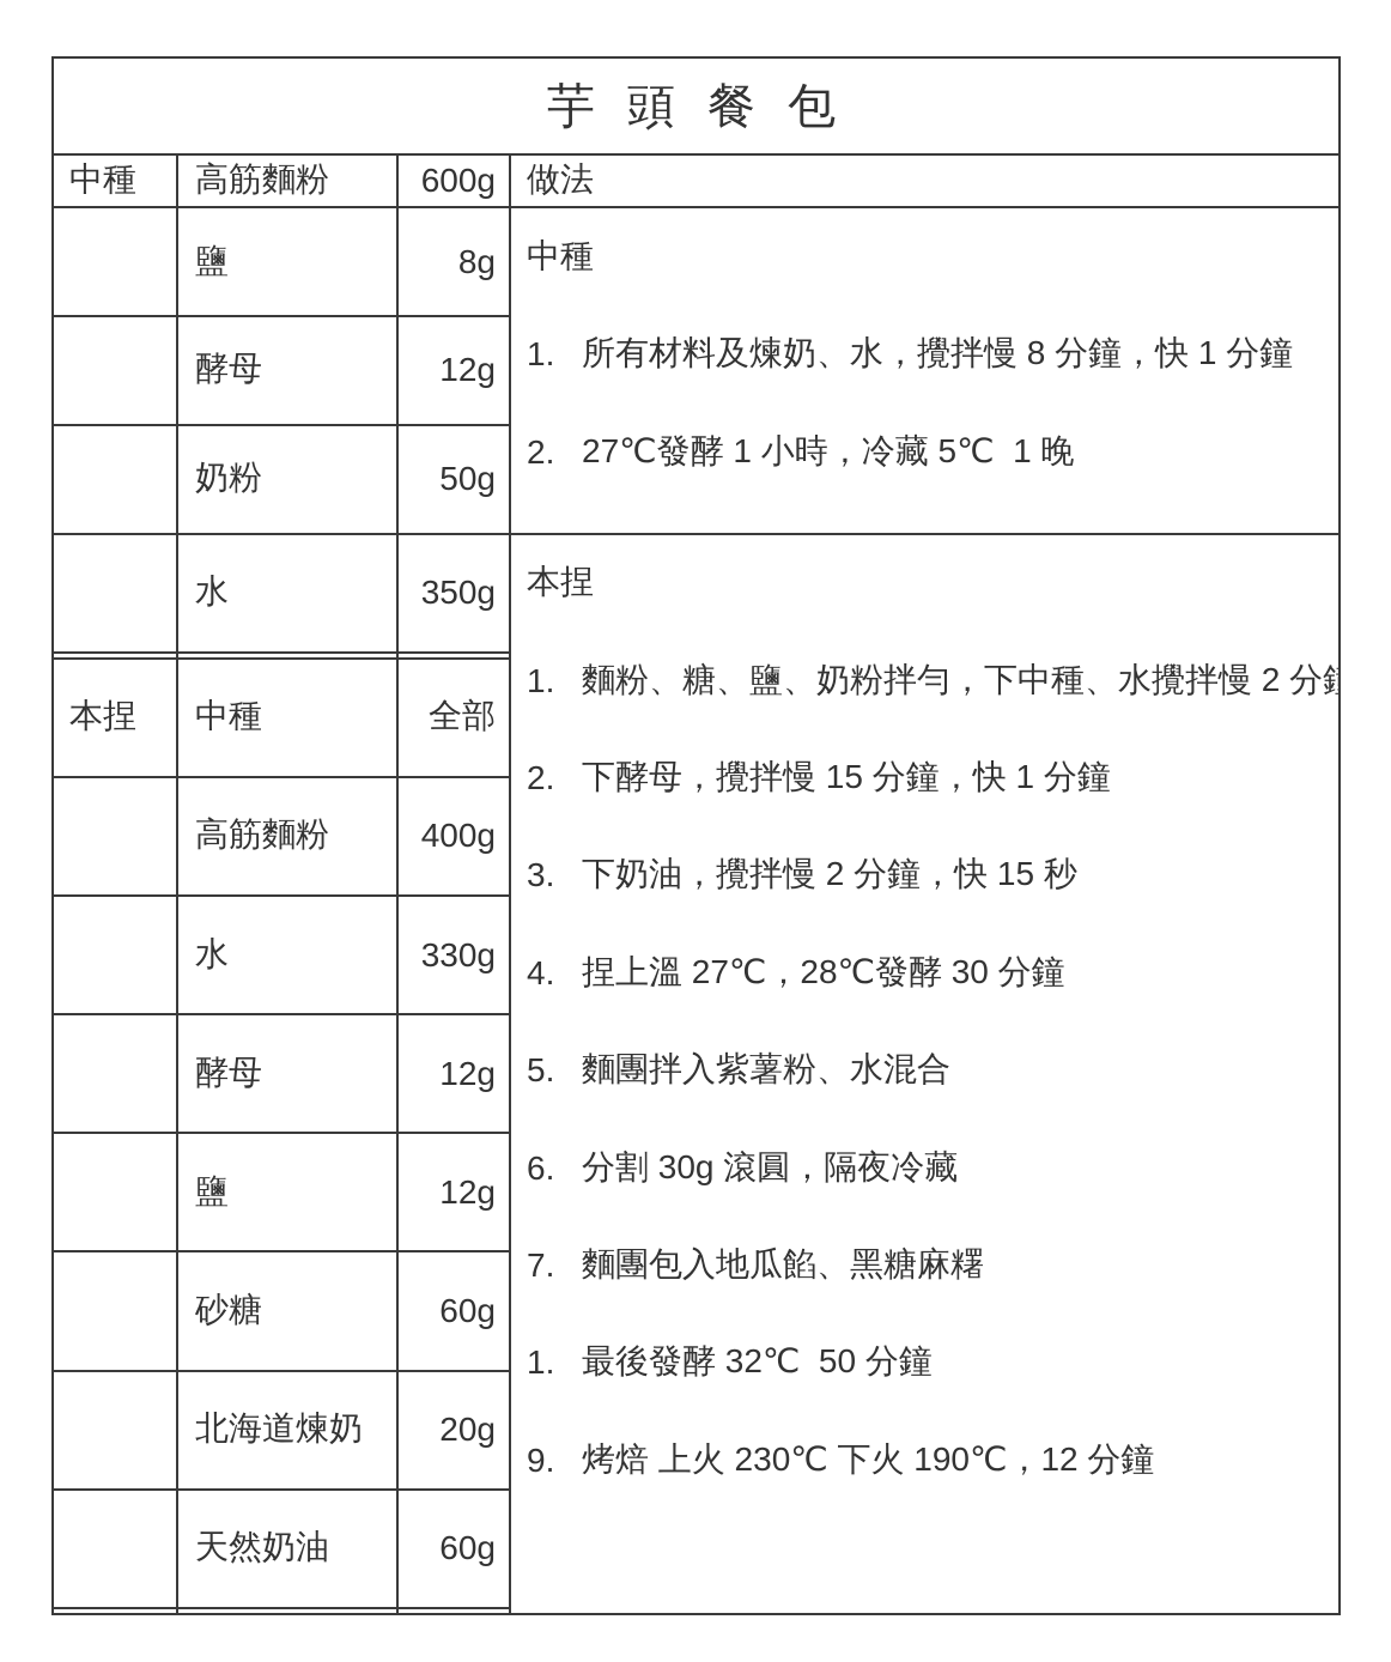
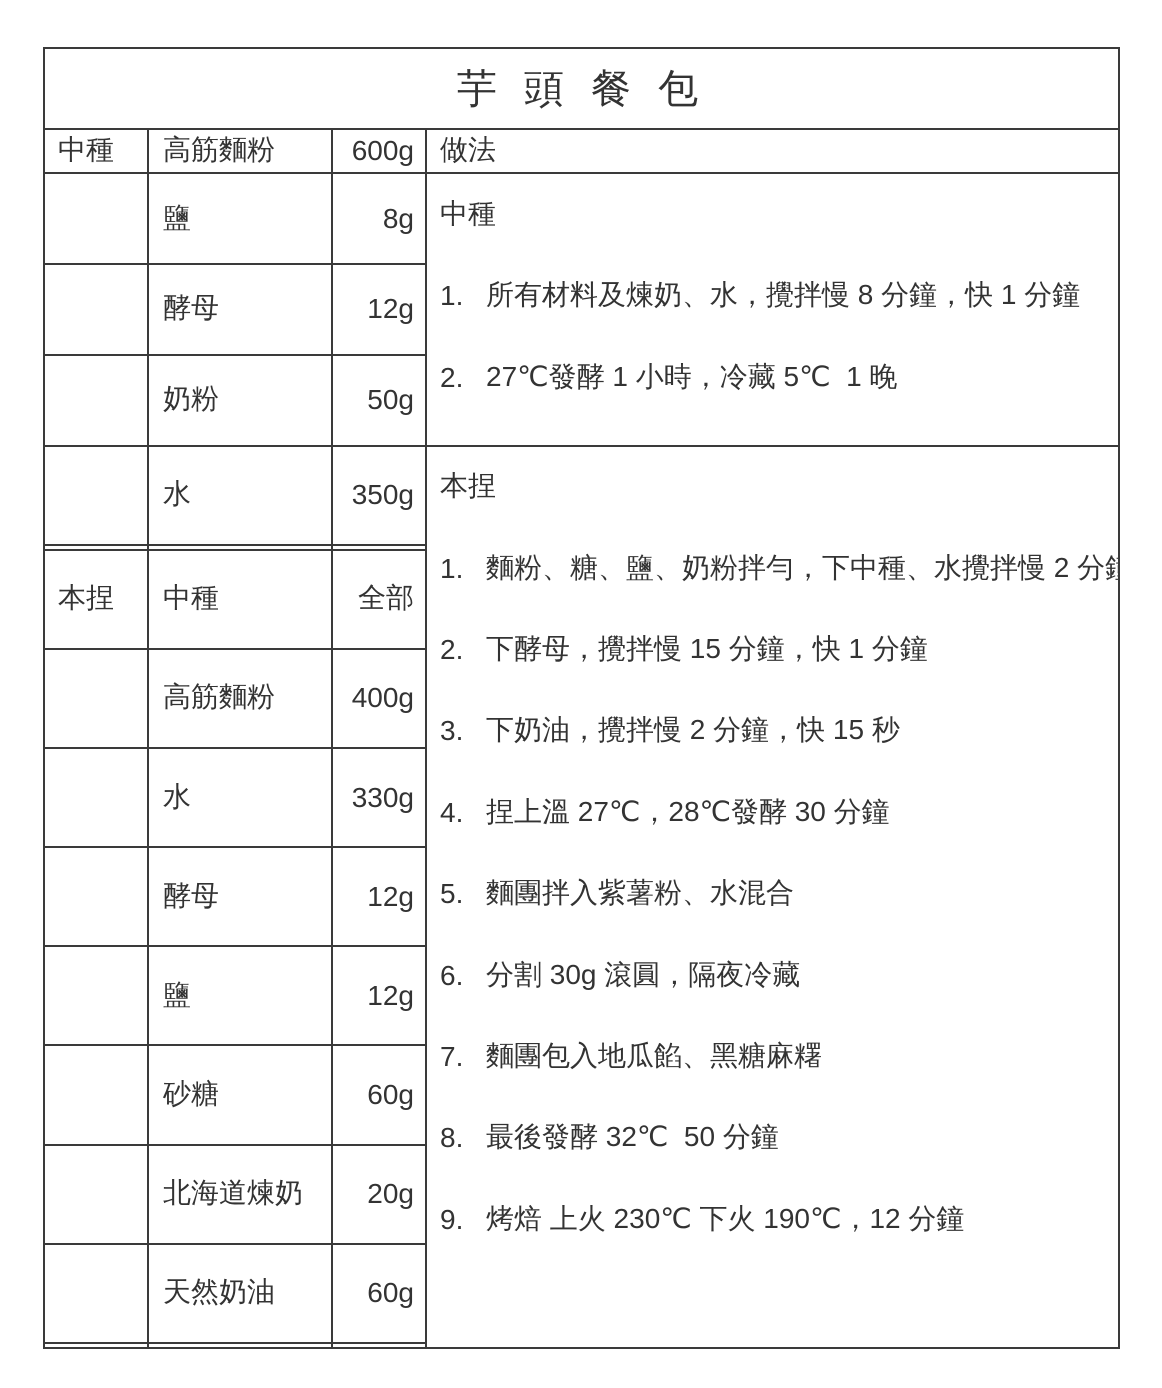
  芋 頭 餐 包
  中種	高筋麵粉	600g	做法
  	鹽	8g	中種 1. 所有材料及煉奶、水，攪拌慢 8 分鐘，快 1 分鐘 2. 27℃發酵 1 小時，冷藏 5℃ 1 晚
  	酵母	12g
  	奶粉	50g
- 	水	350g	本捏 1. 麵粉、糖、鹽、奶粉拌勻，下中種、水攪拌慢 2 分 2. 下酵母，攪拌慢 15 分鐘，快 1 分鐘 3. 下奶油，攪拌慢 2 分鐘，快 15 秒 4. 捏上溫 27℃，28℃發酵 30 分鐘 5. 麵團拌入紫薯粉、水混合 6. 分割 30g 滾圓，隔夜冷藏 7. 麵團包入地瓜餡、黑糖麻糬 1. 最後發酵 32℃ 50 分鐘 9. 烤焙 上火 230℃ 下火 190℃，12 分鐘
+ 	水	350g	本捏 1. 麵粉、糖、鹽、奶粉拌勻，下中種、水攪拌慢 2 分 2. 下酵母，攪拌慢 15 分鐘，快 1 分鐘 3. 下奶油，攪拌慢 2 分鐘，快 15 秒 4. 捏上溫 27℃，28℃發酵 30 分鐘 5. 麵團拌入紫薯粉、水混合 6. 分割 30g 滾圓，隔夜冷藏 7. 麵團包入地瓜餡、黑糖麻糬 8. 最後發酵 32℃ 50 分鐘 9. 烤焙 上火 230℃ 下火 190℃，12 分鐘
  本捏	中種	全部
  	高筋麵粉	400g
  	水	330g
  	酵母	12g
  	鹽	12g
  	砂糖	60g
  	北海道煉奶	20g
  	天然奶油	60g
